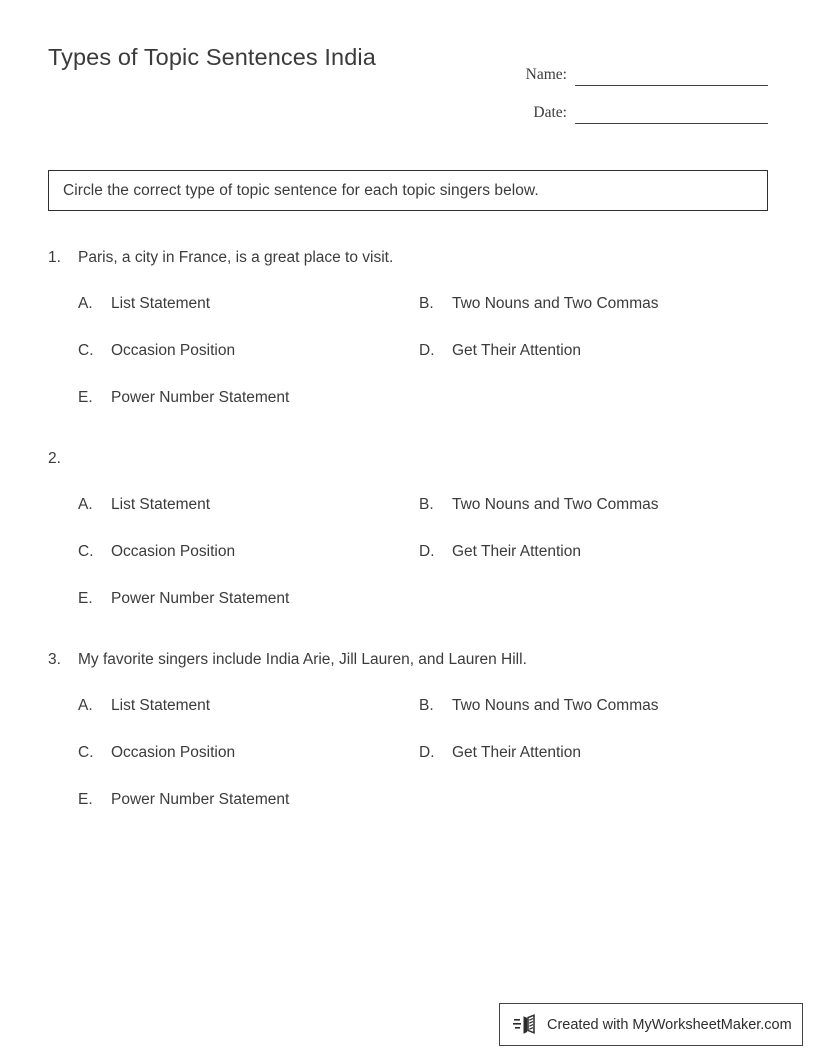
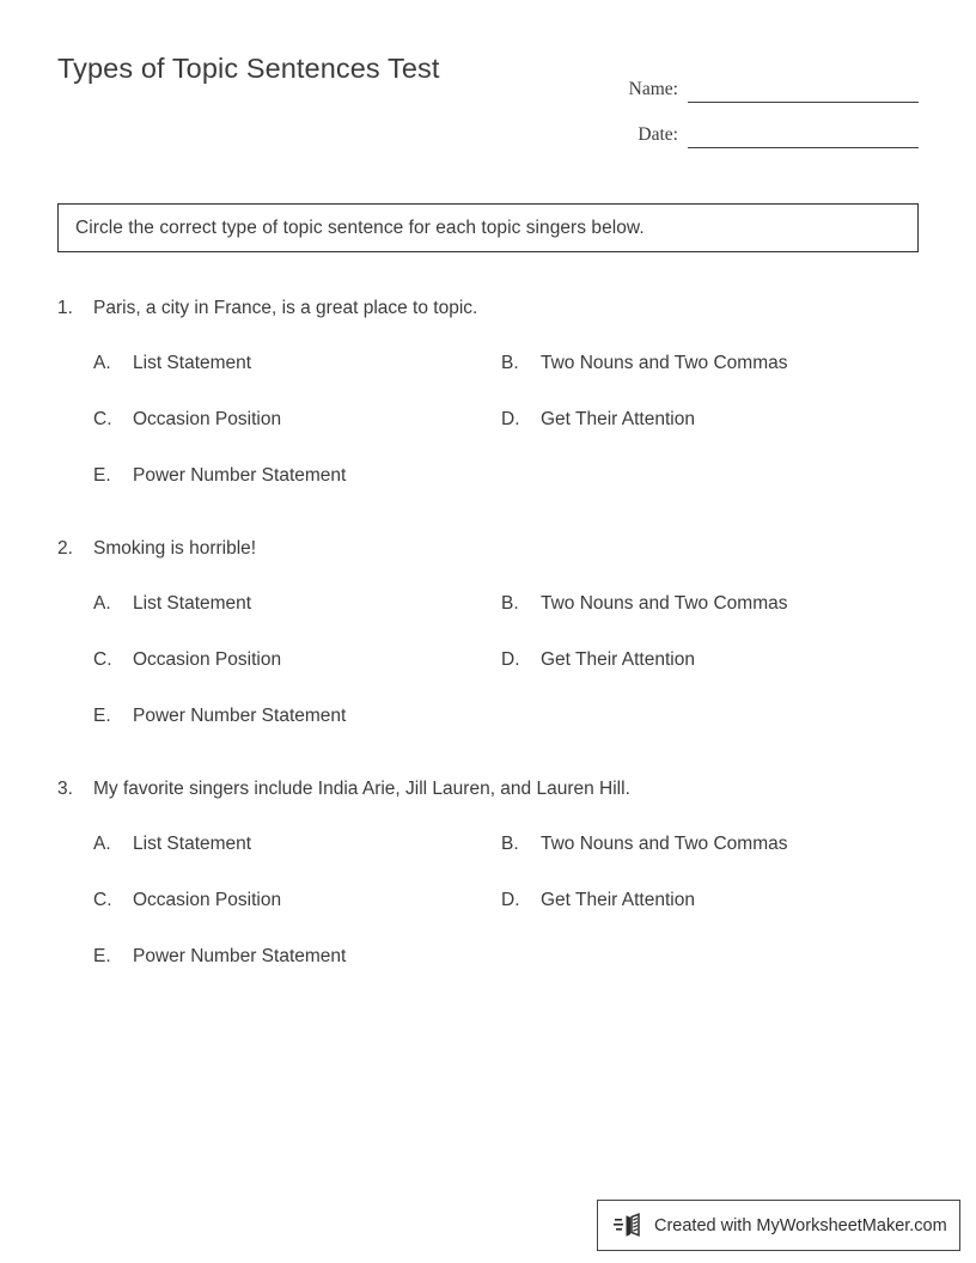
- Types of Topic Sentences India
+ Types of Topic Sentences Test
  Name:
  Date:
  Circle the correct type of topic sentence for each topic singers below.
  1.
- Paris, a city in France, is a great place to visit.
+ Paris, a city in France, is a great place to topic.
  A.
  List Statement
  B.
  Two Nouns and Two Commas
  C.
  Occasion Position
  D.
  Get Their Attention
  E.
  Power Number Statement
  2.
+ Smoking is horrible!
  A.
  List Statement
  B.
  Two Nouns and Two Commas
  C.
  Occasion Position
  D.
  Get Their Attention
  E.
  Power Number Statement
  3.
  My favorite singers include India Arie, Jill Lauren, and Lauren Hill.
  A.
  List Statement
  B.
  Two Nouns and Two Commas
  C.
  Occasion Position
  D.
  Get Their Attention
  E.
  Power Number Statement
  Created with MyWorksheetMaker.com
